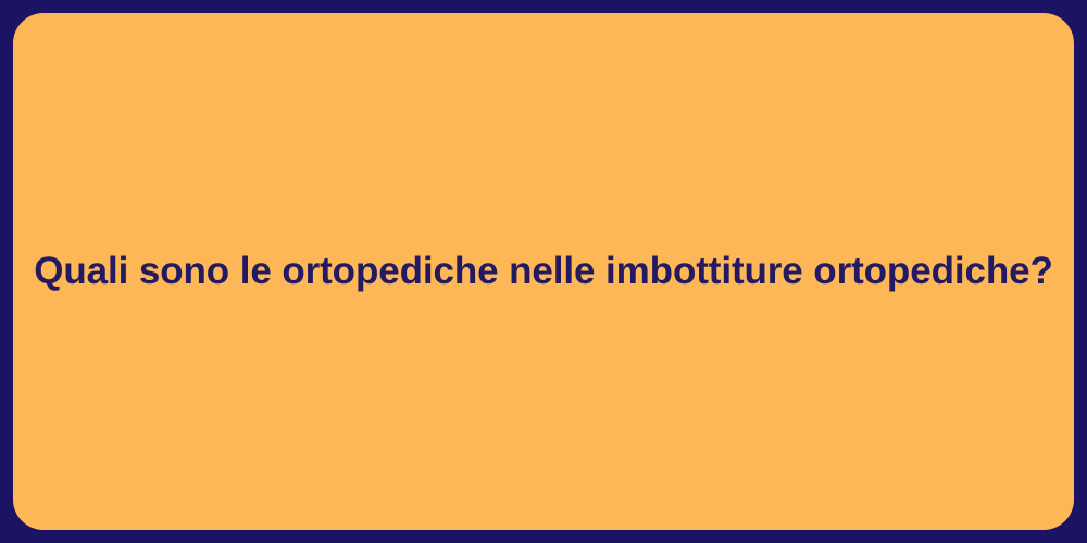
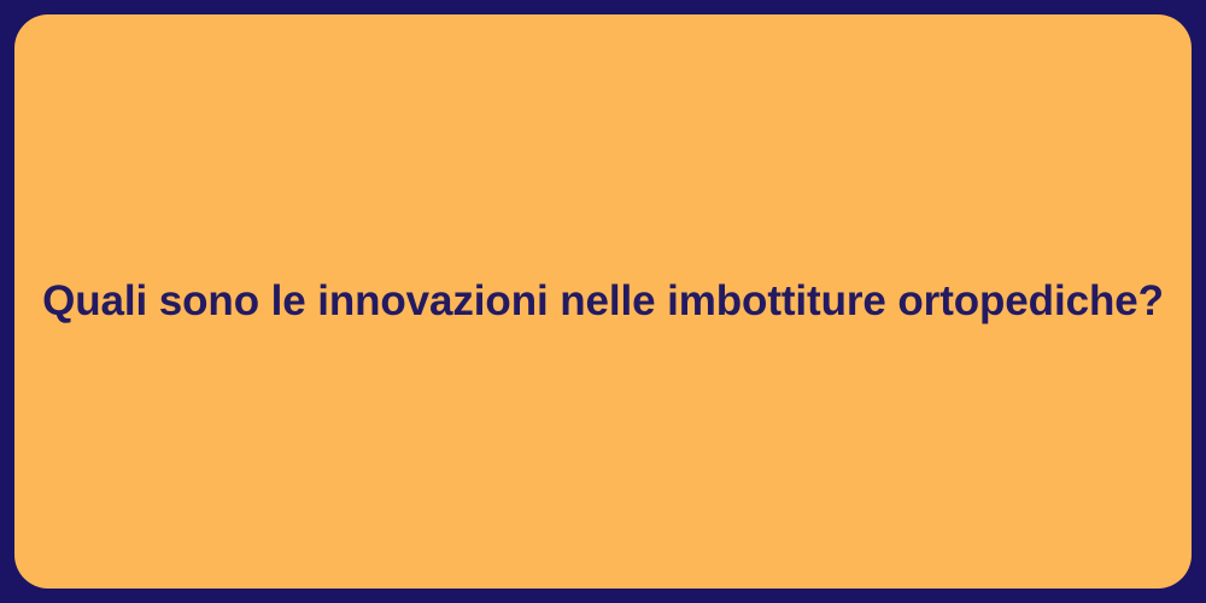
- Quali sono le ortopediche nelle imbottiture ortopediche?
+ Quali sono le innovazioni nelle imbottiture ortopediche?
